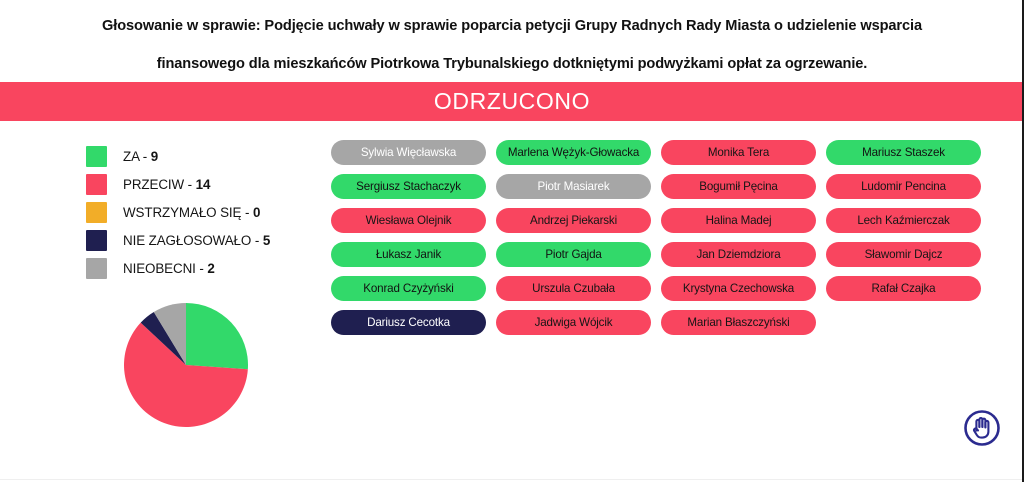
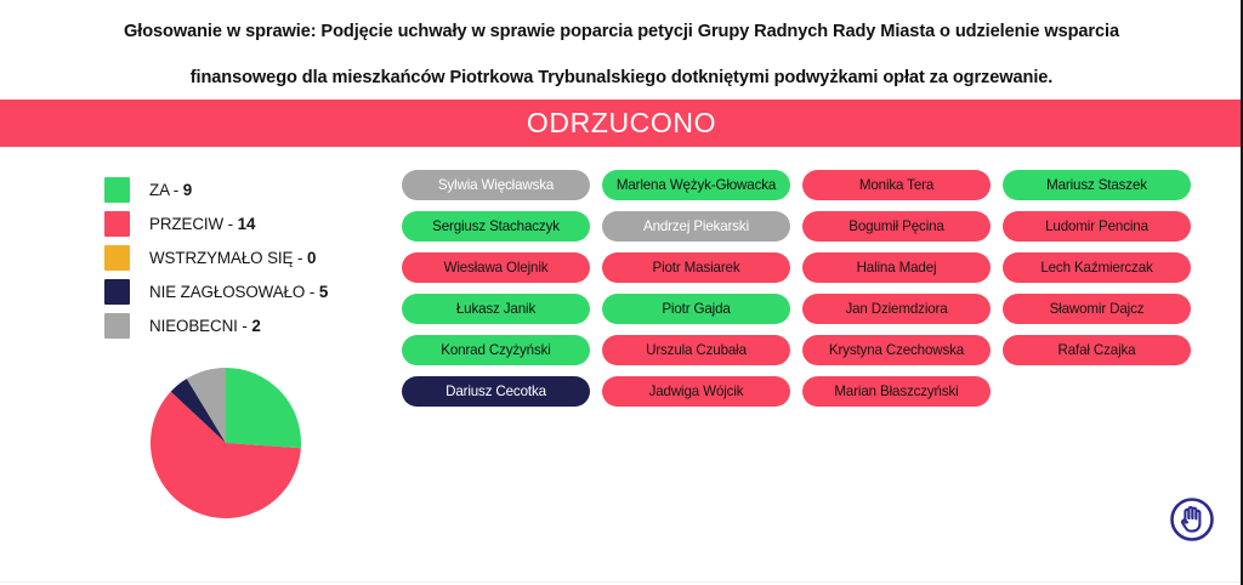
  Głosowanie w sprawie: Podjęcie uchwały w sprawie poparcia petycji Grupy Radnych Rady Miasta o udzielenie wsparcia
  finansowego dla mieszkańców Piotrkowa Trybunalskiego dotkniętymi podwyżkami opłat za ogrzewanie.
  ODRZUCONO
  ZA - 9
  PRZECIW - 14
  WSTRZYMAŁO SIĘ - 0
  NIE ZAGŁOSOWAŁO - 5
  NIEOBECNI - 2
  Sylwia Więcławska
  Marlena Wężyk-Głowacka
  Monika Tera
  Mariusz Staszek
  Sergiusz Stachaczyk
- Piotr Masiarek
+ Andrzej Piekarski
  Bogumił Pęcina
  Ludomir Pencina
  Wiesława Olejnik
- Andrzej Piekarski
+ Piotr Masiarek
  Halina Madej
  Lech Kaźmierczak
  Łukasz Janik
  Piotr Gajda
  Jan Dziemdziora
  Sławomir Dajcz
  Konrad Czyżyński
  Urszula Czubała
  Krystyna Czechowska
  Rafał Czajka
  Dariusz Cecotka
  Jadwiga Wójcik
  Marian Błaszczyński
